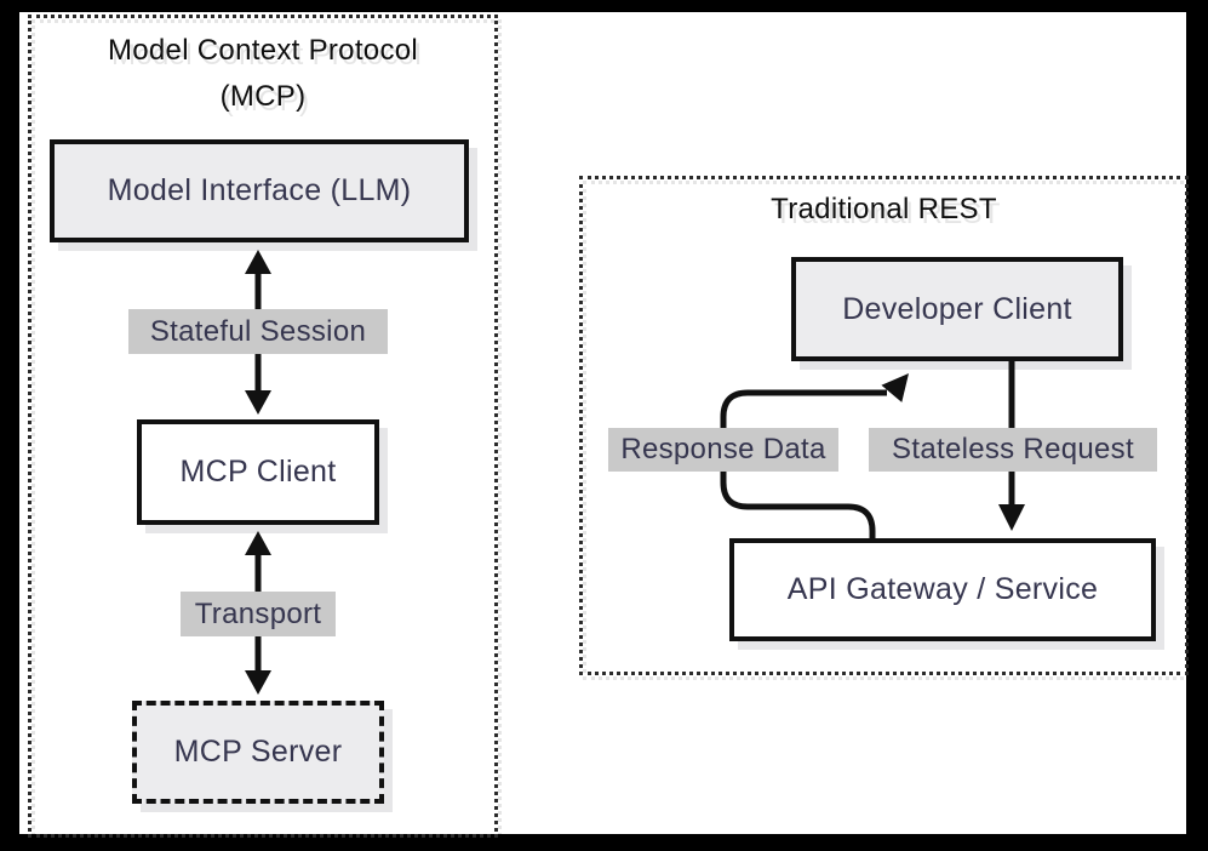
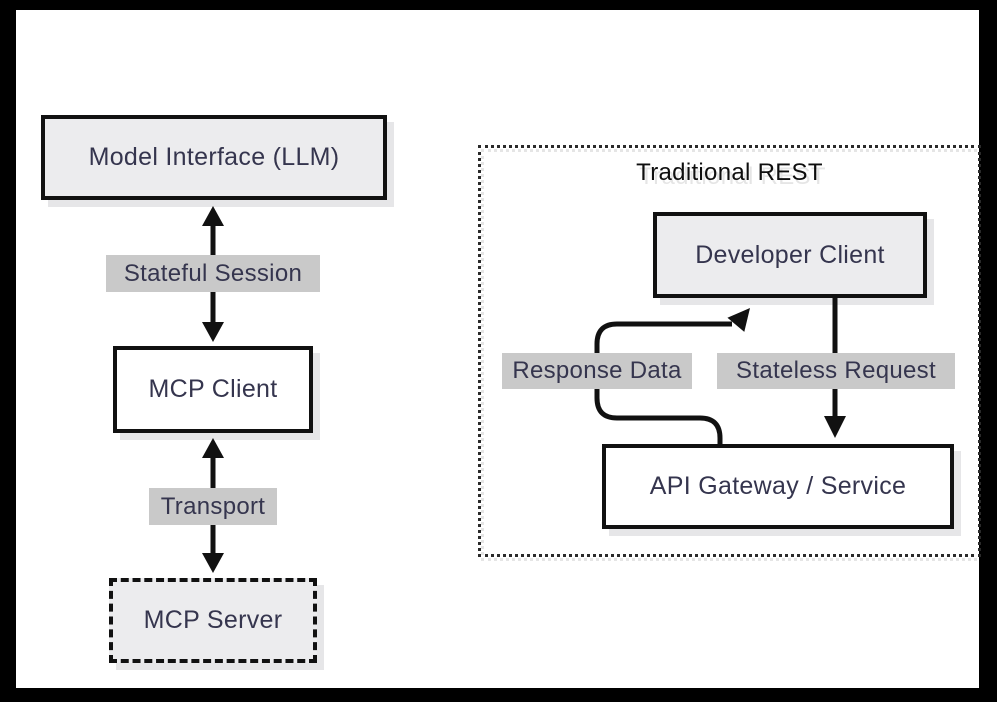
- Model Context Protocol
- (MCP)
  Traditional REST
  Model Interface (LLM)
  MCP Client
  MCP Server
  Developer Client
  API Gateway / Service
  Stateful Session
  Transport
  Response Data
  Stateless Request
